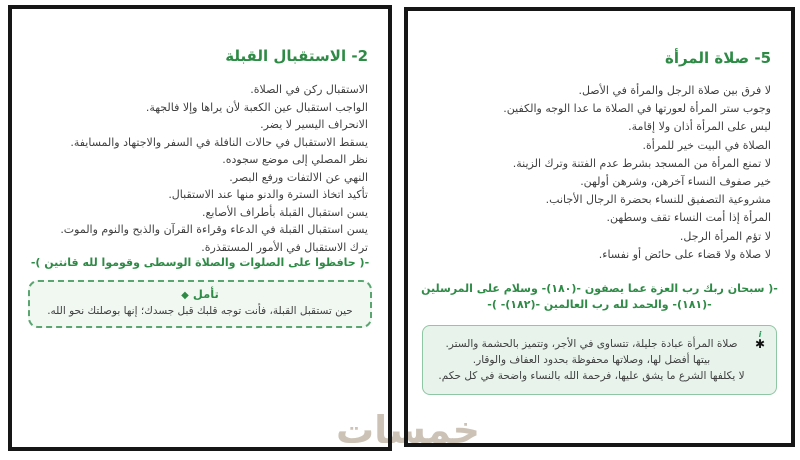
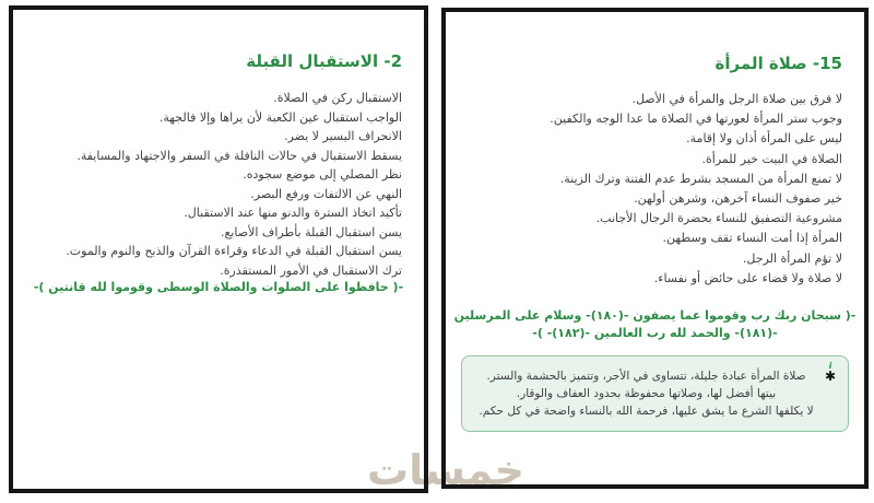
  خمسات
  2- الاستقبال القبلة
  الاستقبال ركن في الصلاة.
  الواجب استقبال عين الكعبة لأن يراها وإلا فالجهة.
  الانحراف اليسير لا يضر.
  يسقط الاستقبال في حالات النافلة في السفر والاجتهاد والمسايفة.
  نظر المصلي إلى موضع سجوده.
  النهي عن الالتفات ورفع البصر.
  تأكيد اتخاذ السترة والدنو منها عند الاستقبال.
  يسن استقبال القبلة بأطراف الأصابع.
  يسن استقبال القبلة في الدعاء وقراءة القرآن والذبح والنوم والموت.
  ترك الاستقبال في الأمور المستقذرة.
  -( حافظوا على الصلوات والصلاة الوسطى وقوموا لله قانتين )-
- تأمل ◆
- حين تستقبل القبلة، فأنت توجه قلبك قبل جسدك؛ إنها بوصلتك نحو الله.
- 5- صلاة المرأة
+ 15- صلاة المرأة
  لا فرق بين صلاة الرجل والمرأة في الأصل.
  وجوب ستر المرأة لعورتها في الصلاة ما عدا الوجه والكفين.
  ليس على المرأة أذان ولا إقامة.
  الصلاة في البيت خير للمرأة.
  لا تمنع المرأة من المسجد بشرط عدم الفتنة وترك الزينة.
  خير صفوف النساء آخرهن، وشرهن أولهن.
  مشروعية التصفيق للنساء بحضرة الرجال الأجانب.
  المرأة إذا أمت النساء تقف وسطهن.
  لا تؤم المرأة الرجل.
  لا صلاة ولا قضاء على حائض أو نفساء.
- -( سبحان ربك رب العزة عما يصفون -(١٨٠)- وسلام على المرسلين
+ -( سبحان ربك رب وقوموا عما يصفون -(١٨٠)- وسلام على المرسلين
  -(١٨١)- والحمد لله رب العالمين -(١٨٢)- )-
  i
  ✱
  صلاة المرأة عبادة جليلة، تتساوى في الأجر، وتتميز بالحشمة والستر.
  بيتها أفضل لها، وصلاتها محفوظة بحدود العفاف والوقار.
  لا يكلفها الشرع ما يشق عليها، فرحمة الله بالنساء واضحة في كل حكم.
